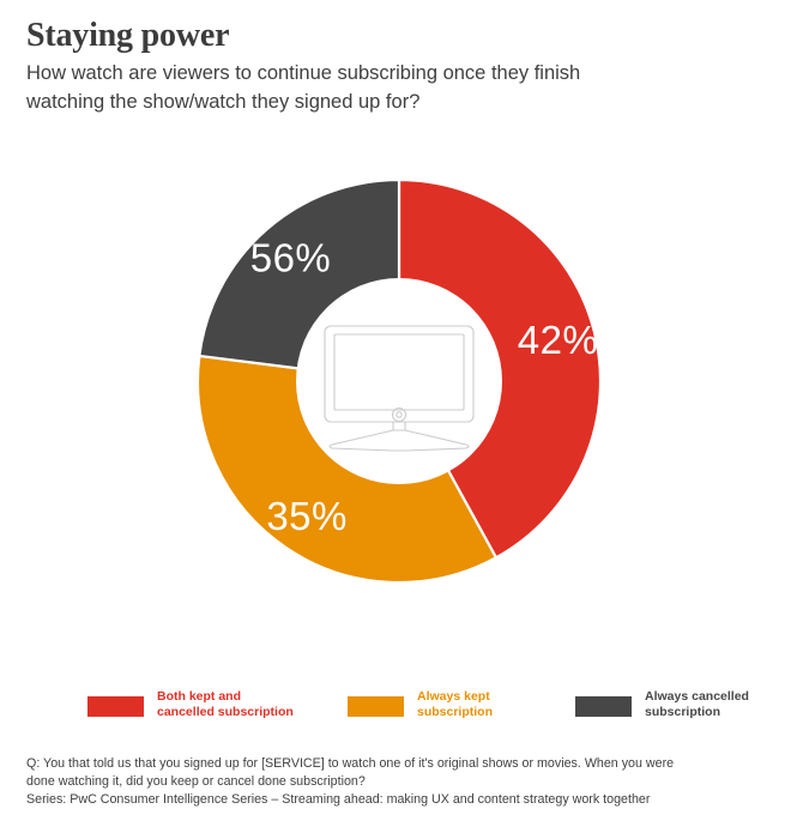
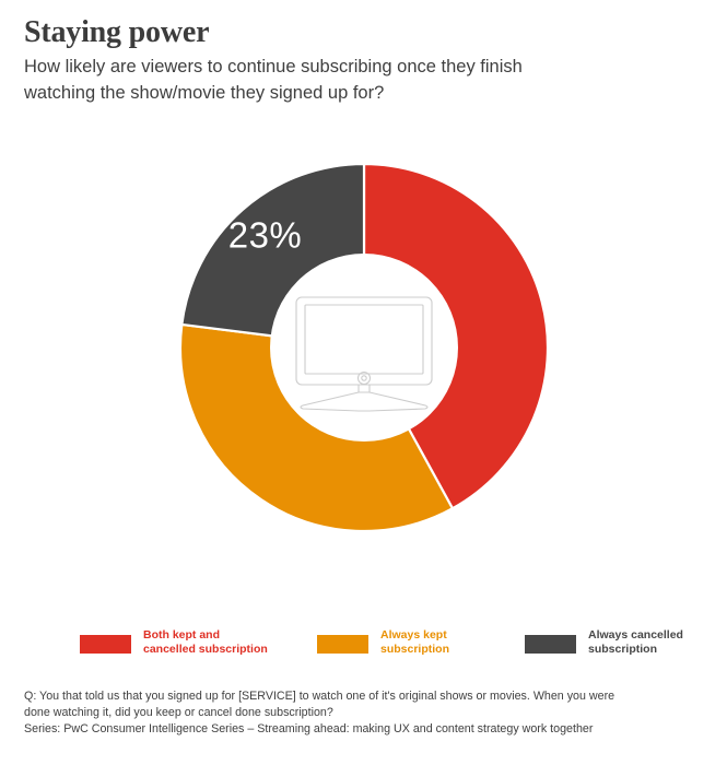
  Staying power
- How watch are viewers to continue subscribing once they finish
+ How likely are viewers to continue subscribing once they finish
- watching the show/watch they signed up for?
+ watching the show/movie they signed up for?
- 42%
- 35%
- 56%
+ 23%
  Both kept and
  cancelled subscription
  Always kept
  subscription
  Always cancelled
  subscription
  Q: You that told us that you signed up for [SERVICE] to watch one of it's original shows or movies. When you were
  done watching it, did you keep or cancel done subscription?
  Series: PwC Consumer Intelligence Series – Streaming ahead: making UX and content strategy work together
